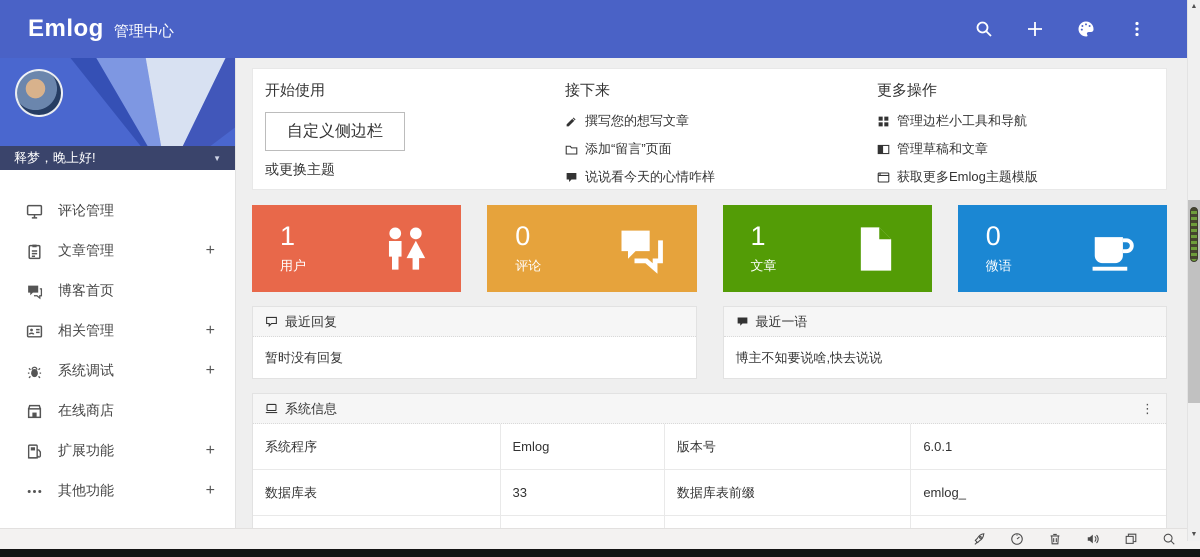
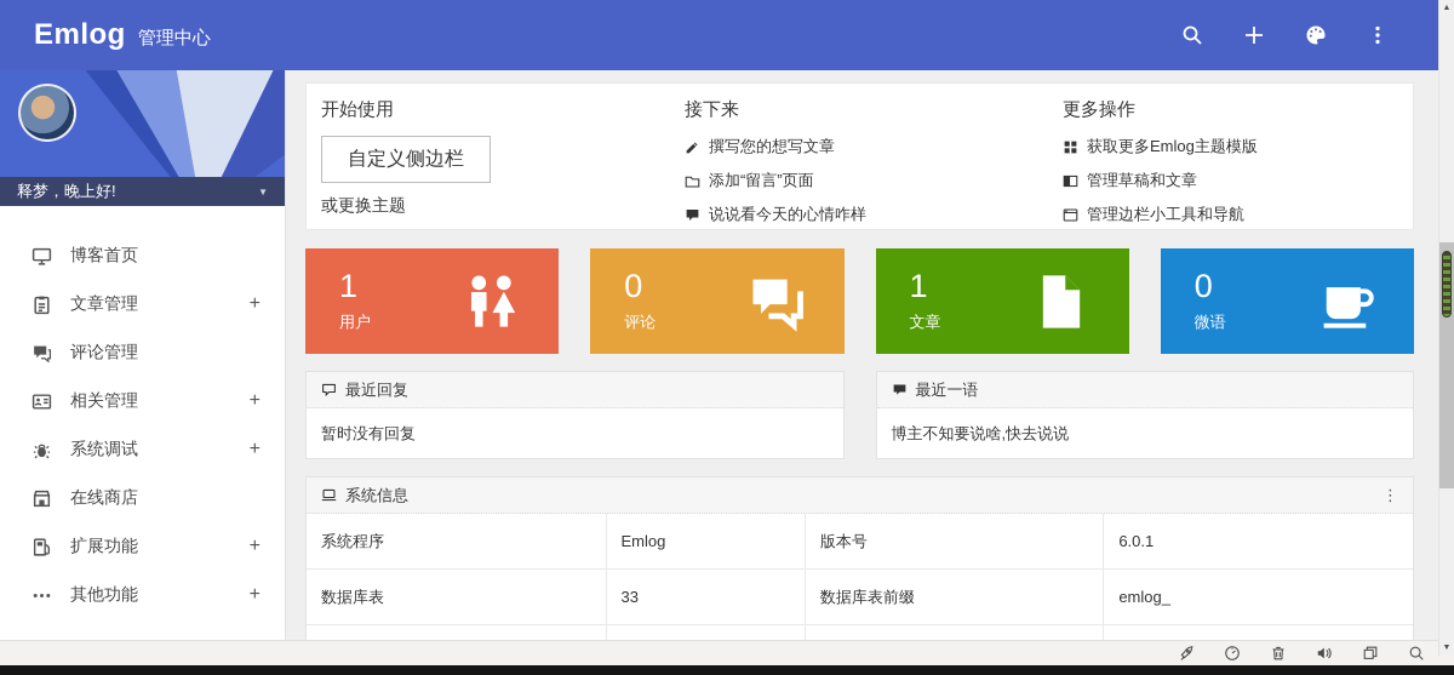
  Emlog
  管理中心
  释梦，晚上好!
  ▼
- 评论管理
+ 博客首页
  文章管理
  +
- 博客首页
+ 评论管理
  相关管理
  +
  系统调试
  +
  在线商店
  扩展功能
  +
  其他功能
  +
  开始使用
  自定义侧边栏
  或更换主题
  接下来
  撰写您的想写文章
  添加“留言”页面
  说说看今天的心情咋样
  更多操作
- 管理边栏小工具和导航
+ 获取更多Emlog主题模版
  管理草稿和文章
- 获取更多Emlog主题模版
+ 管理边栏小工具和导航
  1
  用户
  0
  评论
  1
  文章
  0
  微语
  最近回复
  暂时没有回复
  最近一语
  博主不知要说啥,快去说说
  系统信息
  ⋮
  系统程序
  Emlog
  版本号
  6.0.1
  数据库表
  33
  数据库表前缀
  emlog_
